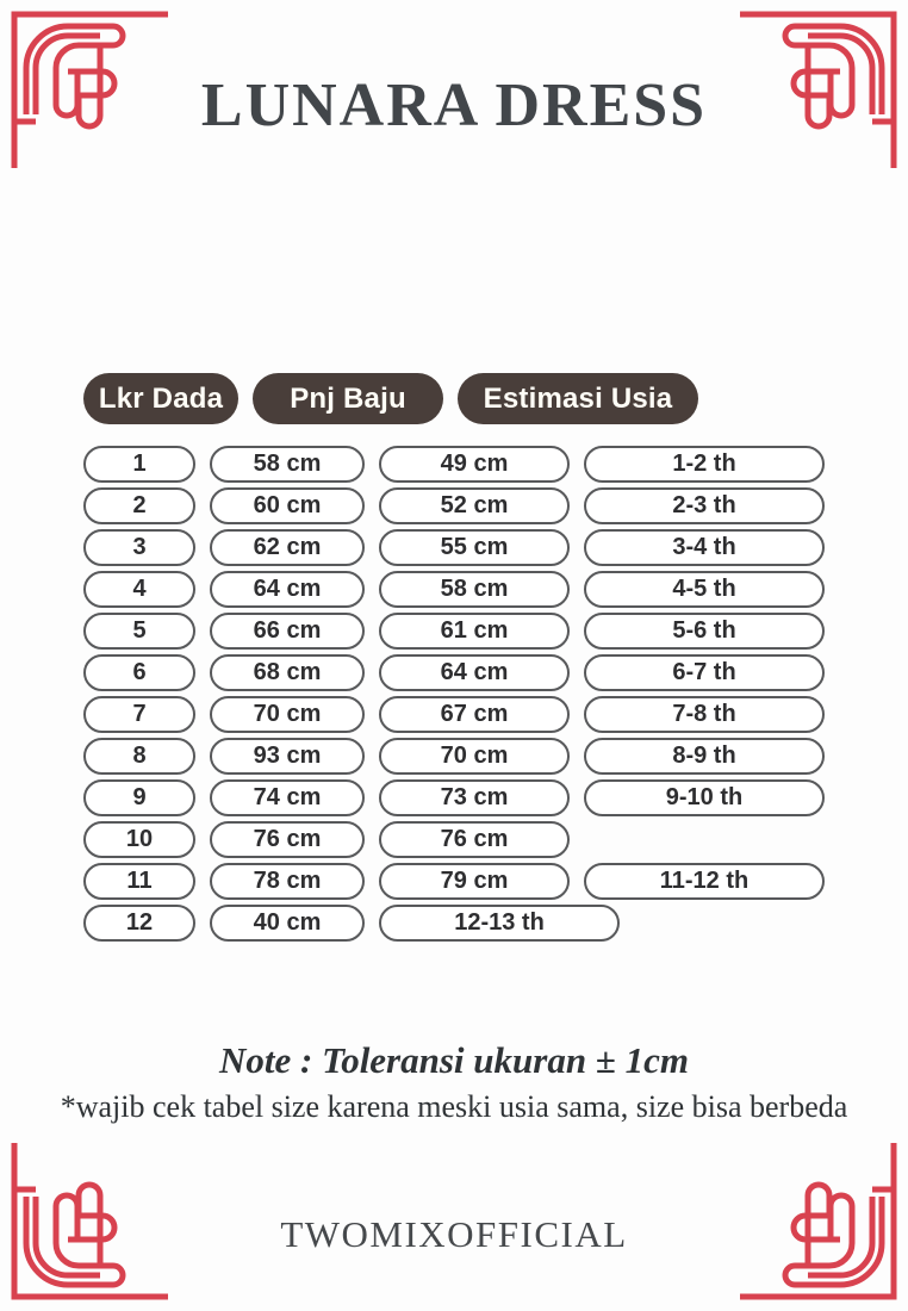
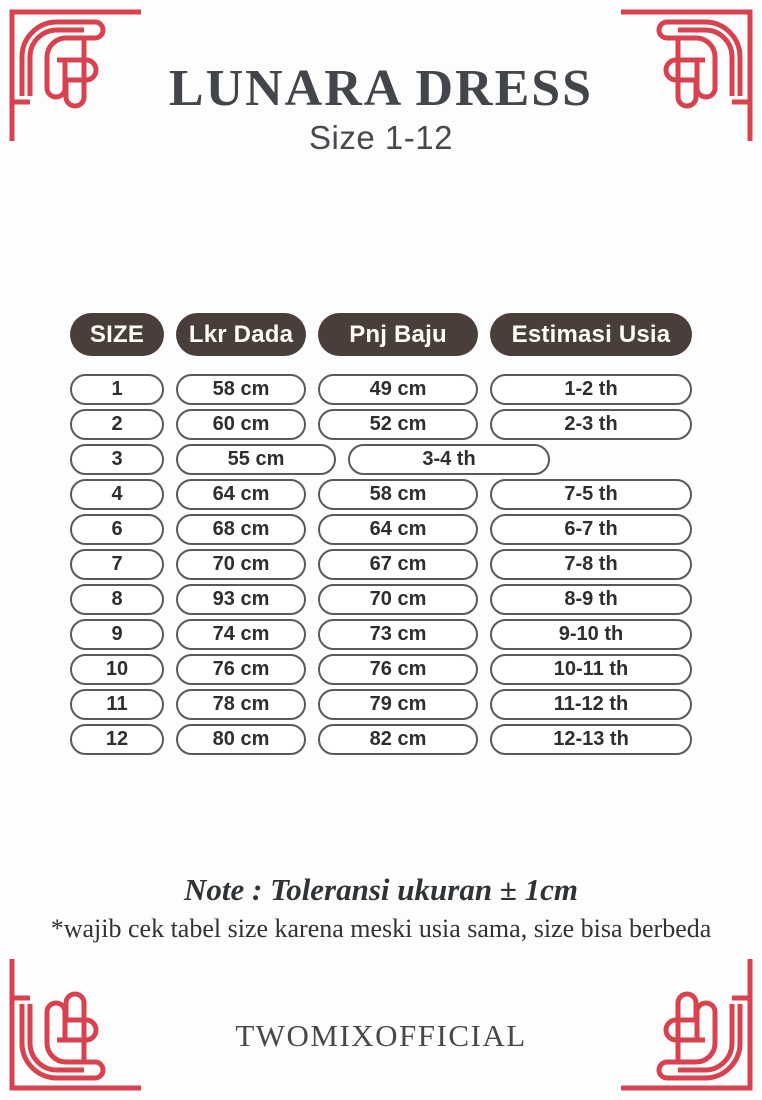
  LUNARA DRESS
+ Size 1-12
+ SIZE
  Lkr Dada
  Pnj Baju
  Estimasi Usia
  1
  58 cm
  49 cm
  1-2 th
  2
  60 cm
  52 cm
  2-3 th
  3
- 62 cm
  55 cm
  3-4 th
  4
  64 cm
  58 cm
- 4-5 th
+ 7-5 th
- 5
- 66 cm
- 61 cm
- 5-6 th
  6
  68 cm
  64 cm
  6-7 th
  7
  70 cm
  67 cm
  7-8 th
  8
  93 cm
  70 cm
  8-9 th
  9
  74 cm
  73 cm
  9-10 th
  10
  76 cm
  76 cm
+ 10-11 th
  11
  78 cm
  79 cm
  11-12 th
  12
- 40 cm
+ 80 cm
+ 82 cm
  12-13 th
  Note : Toleransi ukuran ± 1cm
  *wajib cek tabel size karena meski usia sama, size bisa berbeda
  TWOMIXOFFICIAL
